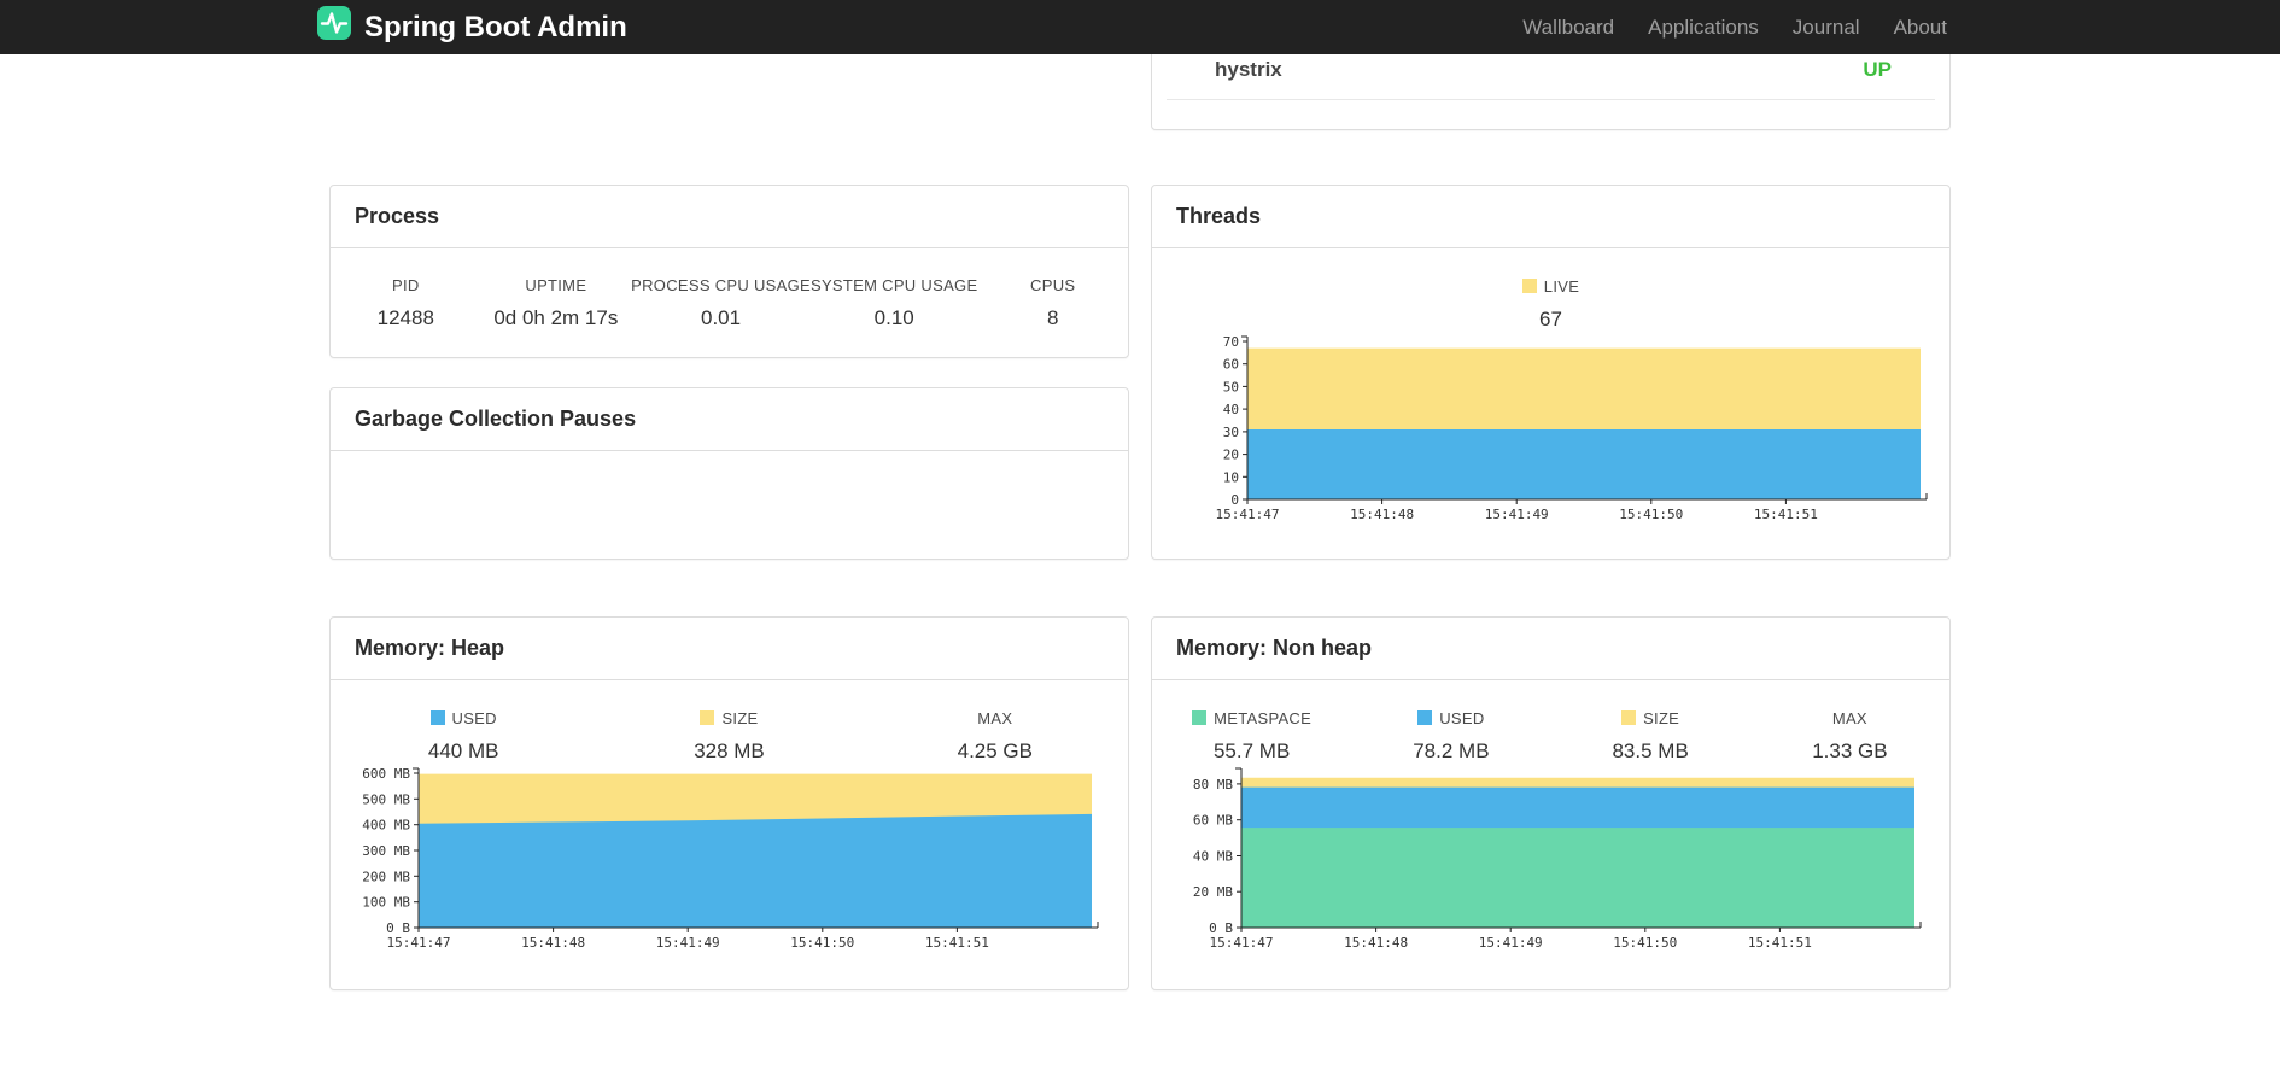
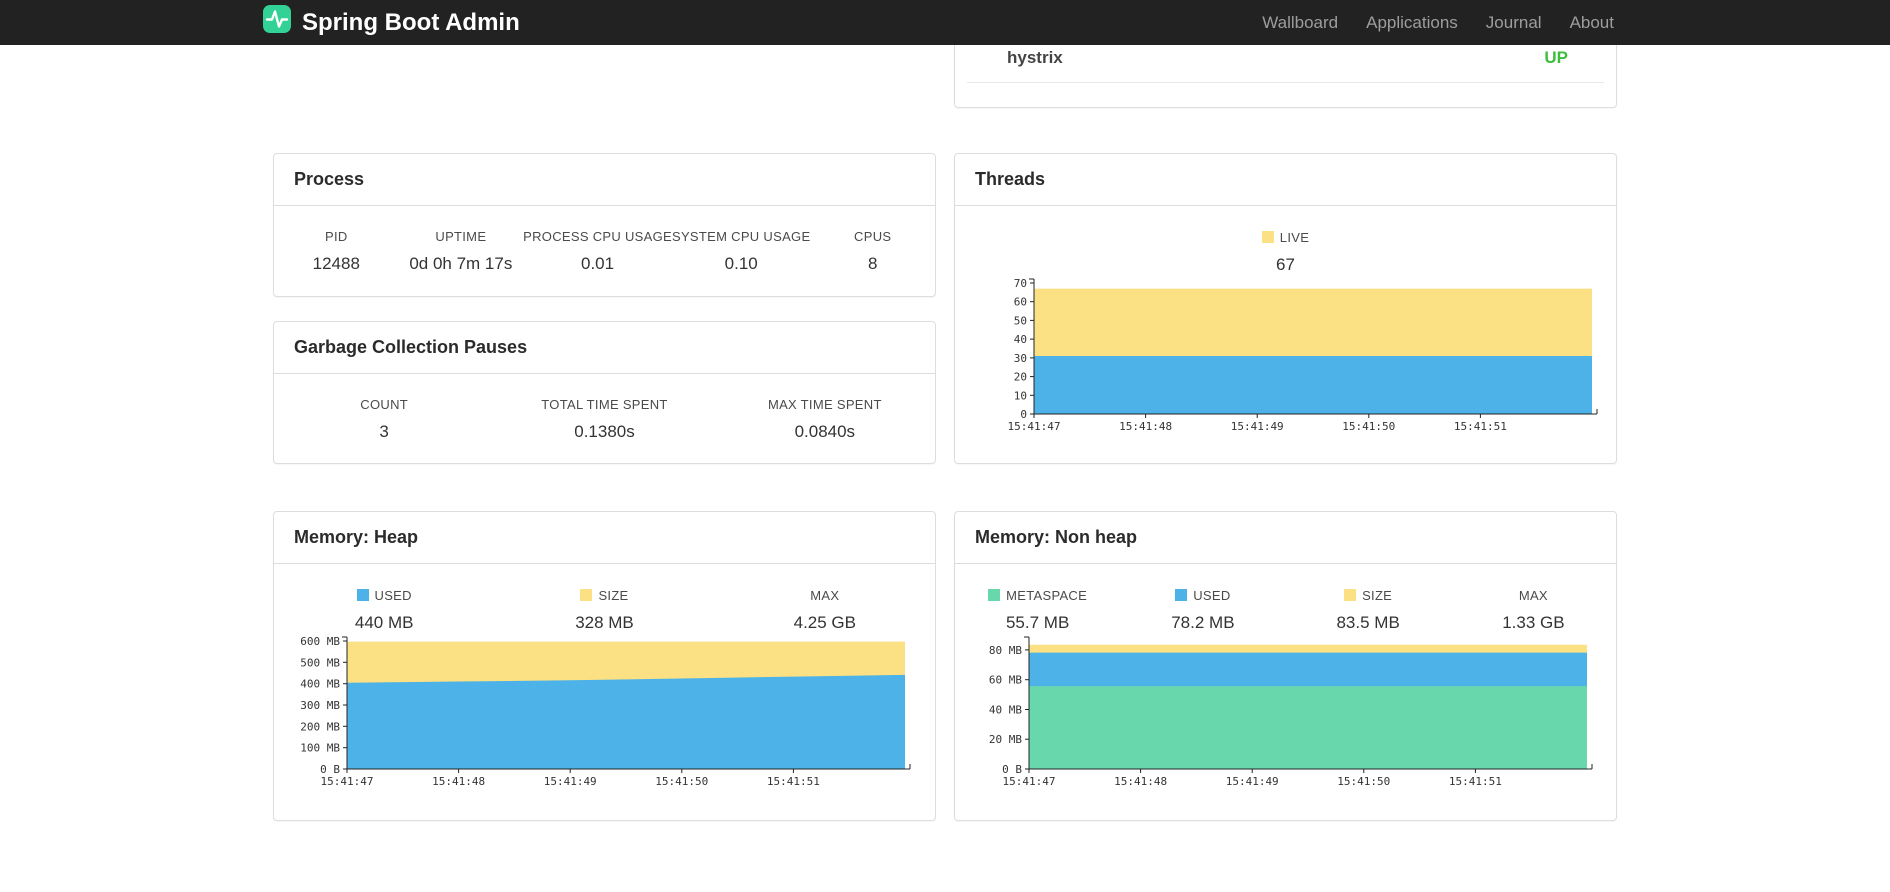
  Spring Boot Admin
  Wallboard
  Applications
  Journal
  About
  hystrix
  UP
  Process
  PID
  12488
  UPTIME
- 0d 0h 2m 17s
+ 0d 0h 7m 17s
  PROCESS CPU USAGE
  0.01
  SYSTEM CPU USAGE
  0.10
  CPUS
  8
  Garbage Collection Pauses
+ COUNT
+ 3
+ TOTAL TIME SPENT
+ 0.1380s
+ MAX TIME SPENT
+ 0.0840s
  Threads
  LIVE
  67
  0
  10
  20
  30
  40
  50
  60
  70
  15:41:47
  15:41:48
  15:41:49
  15:41:50
  15:41:51
  Memory: Heap
  USED
  440 MB
  SIZE
  328 MB
  MAX
  4.25 GB
  0 B
  100 MB
  200 MB
  300 MB
  400 MB
  500 MB
  600 MB
  15:41:47
  15:41:48
  15:41:49
  15:41:50
  15:41:51
  Memory: Non heap
  METASPACE
  55.7 MB
  USED
  78.2 MB
  SIZE
  83.5 MB
  MAX
  1.33 GB
  0 B
  20 MB
  40 MB
  60 MB
  80 MB
  15:41:47
  15:41:48
  15:41:49
  15:41:50
  15:41:51
